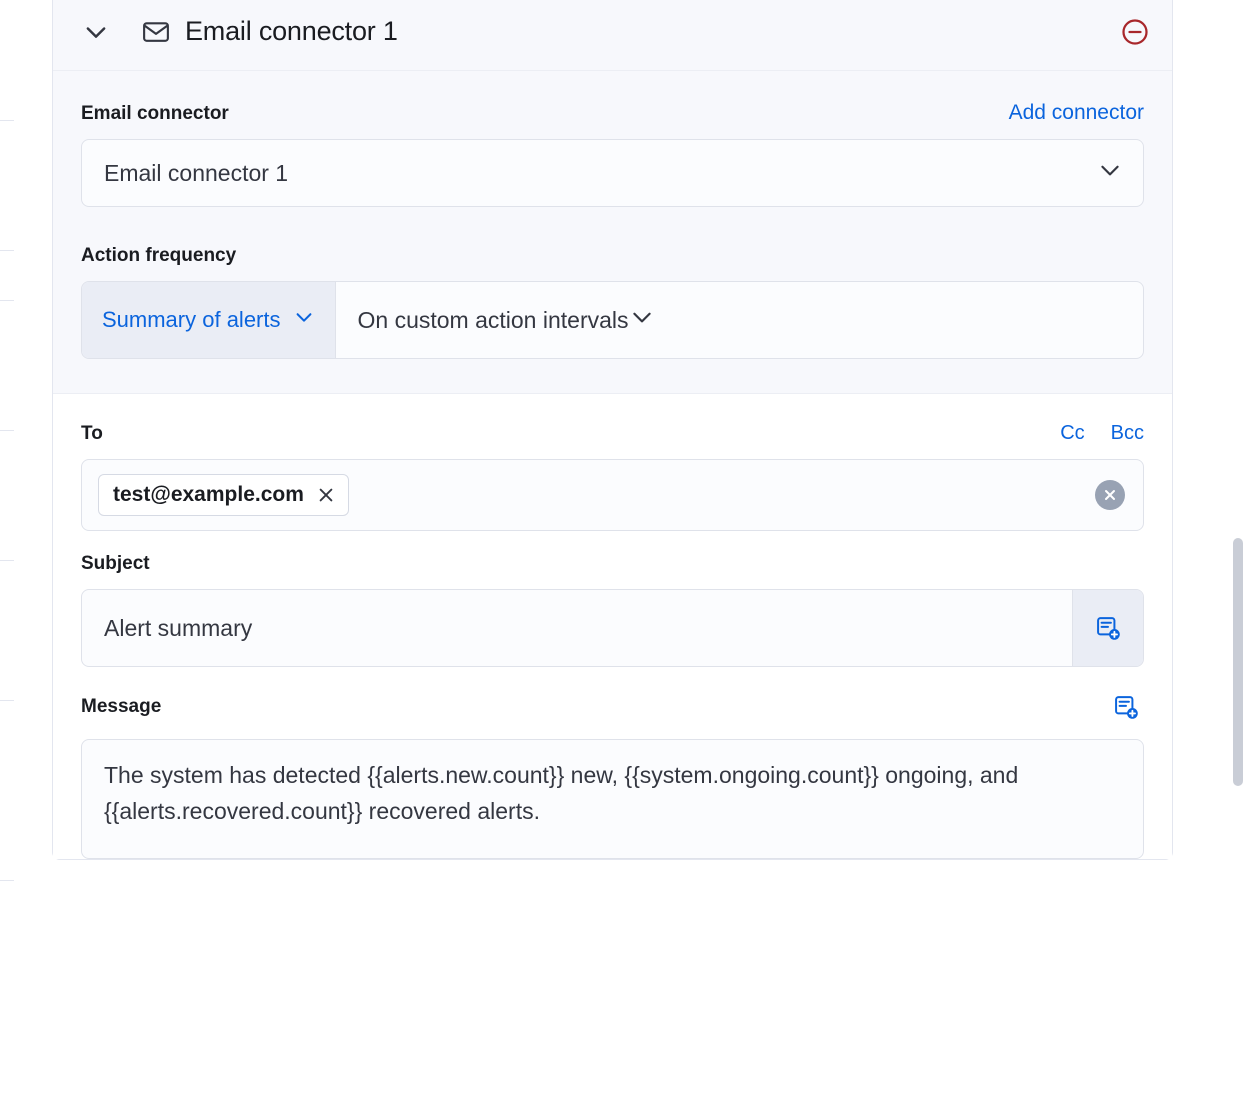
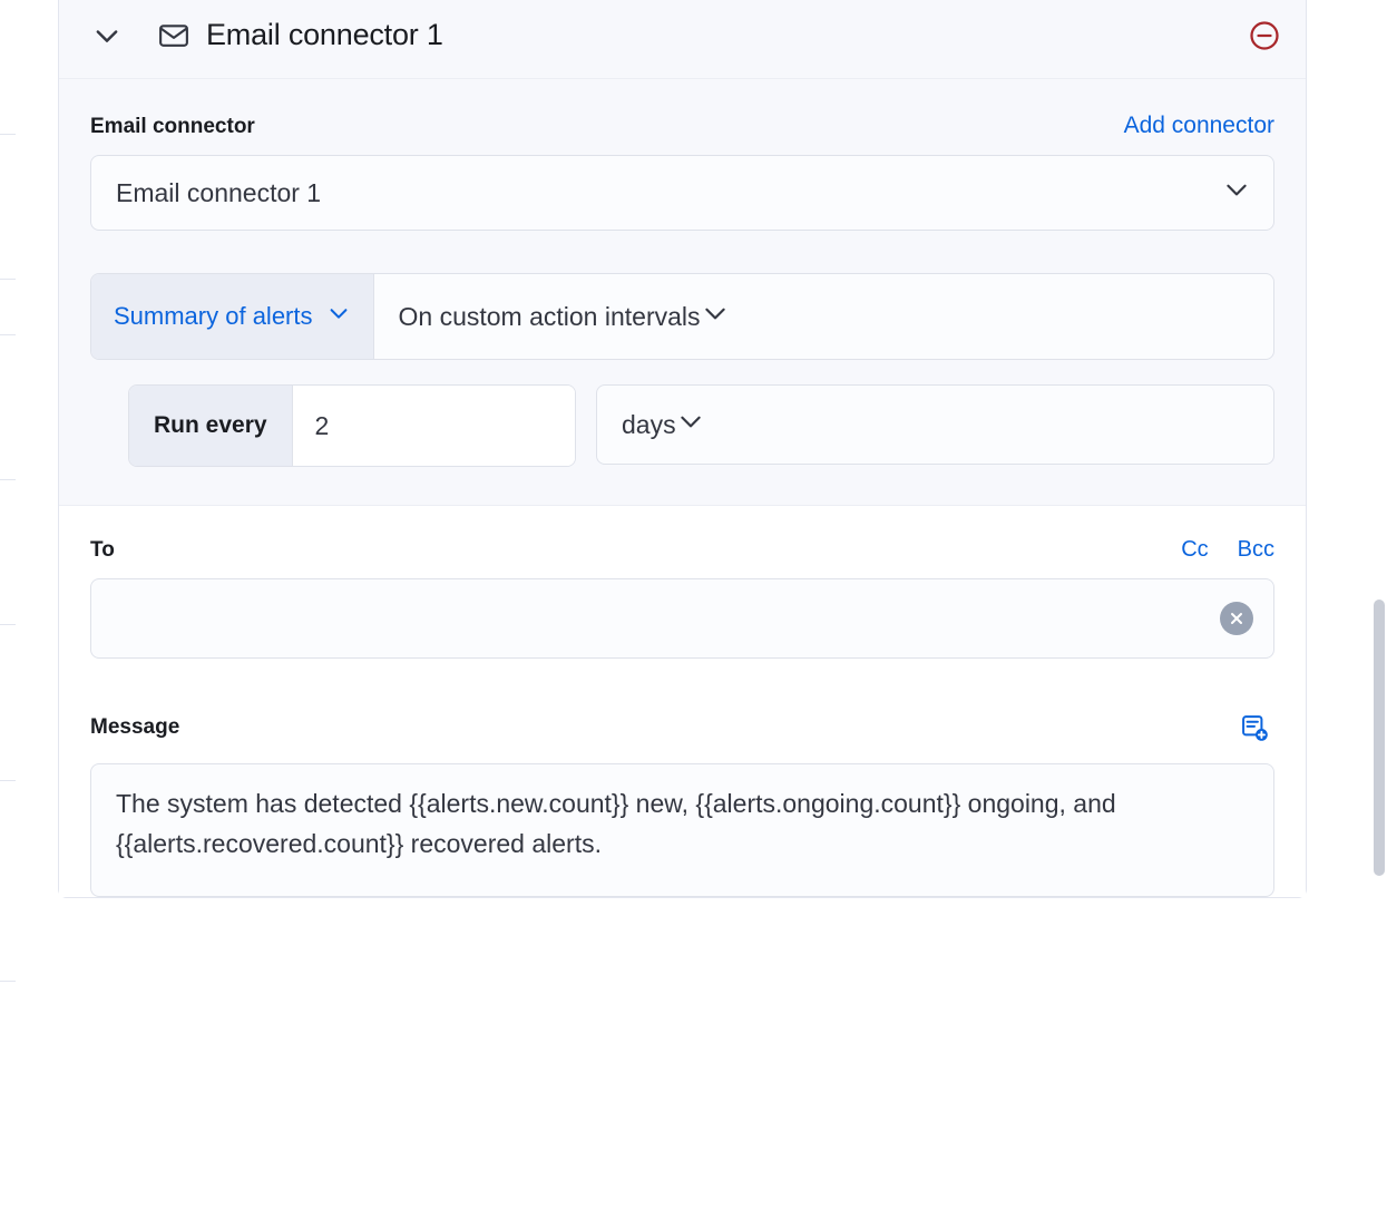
  Email connector 1
  Email connector
  Add connector
  Email connector 1
- Action frequency
  Summary of alerts
  On custom action intervals
+ Run every
+ 2
+ days
  To
  Cc
  Bcc
- test@example.com
- Subject
- Alert summary
  Message
- The system has detected {{alerts.new.count}} new, {{system.ongoing.count}} ongoing, and {{alerts.recovered.count}} recovered alerts.
+ The system has detected {{alerts.new.count}} new, {{alerts.ongoing.count}} ongoing, and {{alerts.recovered.count}} recovered alerts.
